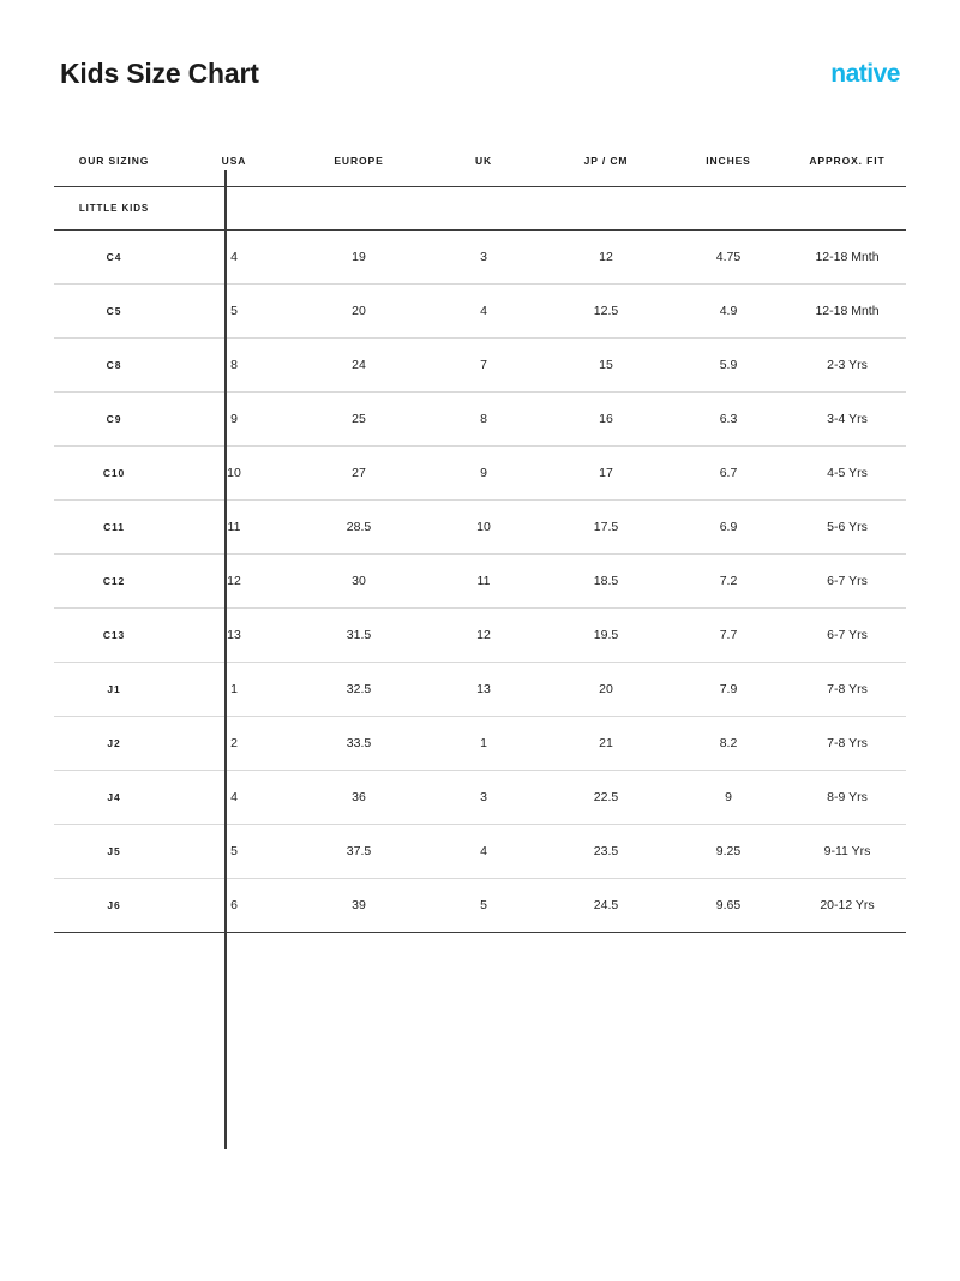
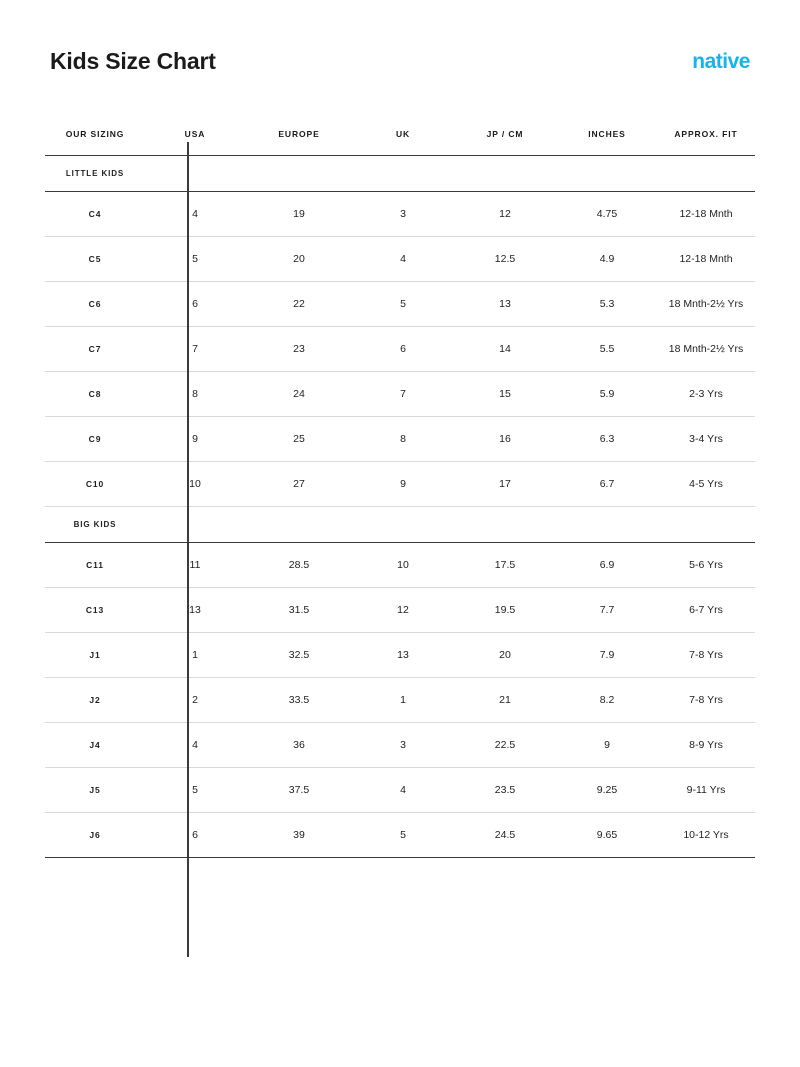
  Kids Size Chart
  native
  OUR SIZING	USA	EUROPE	UK	JP / CM	INCHES	APPROX. FIT
  LITTLE KIDS
  C4	4	19	3	12	4.75	12-18 Mnth
  C5	5	20	4	12.5	4.9	12-18 Mnth
+ C6	6	22	5	13	5.3	18 Mnth-2½ Yrs
+ C7	7	23	6	14	5.5	18 Mnth-2½ Yrs
  C8	8	24	7	15	5.9	2-3 Yrs
  C9	9	25	8	16	6.3	3-4 Yrs
  C10	10	27	9	17	6.7	4-5 Yrs
+ BIG KIDS
  C11	11	28.5	10	17.5	6.9	5-6 Yrs
- C12	12	30	11	18.5	7.2	6-7 Yrs
  C13	13	31.5	12	19.5	7.7	6-7 Yrs
  J1	1	32.5	13	20	7.9	7-8 Yrs
  J2	2	33.5	1	21	8.2	7-8 Yrs
  J4	4	36	3	22.5	9	8-9 Yrs
  J5	5	37.5	4	23.5	9.25	9-11 Yrs
- J6	6	39	5	24.5	9.65	20-12 Yrs
+ J6	6	39	5	24.5	9.65	10-12 Yrs
